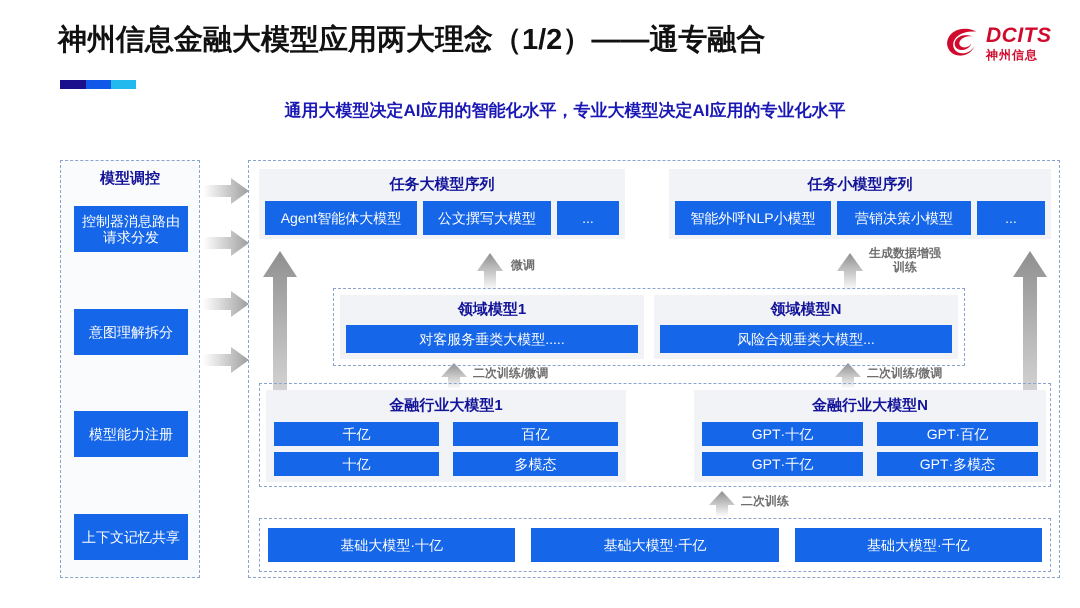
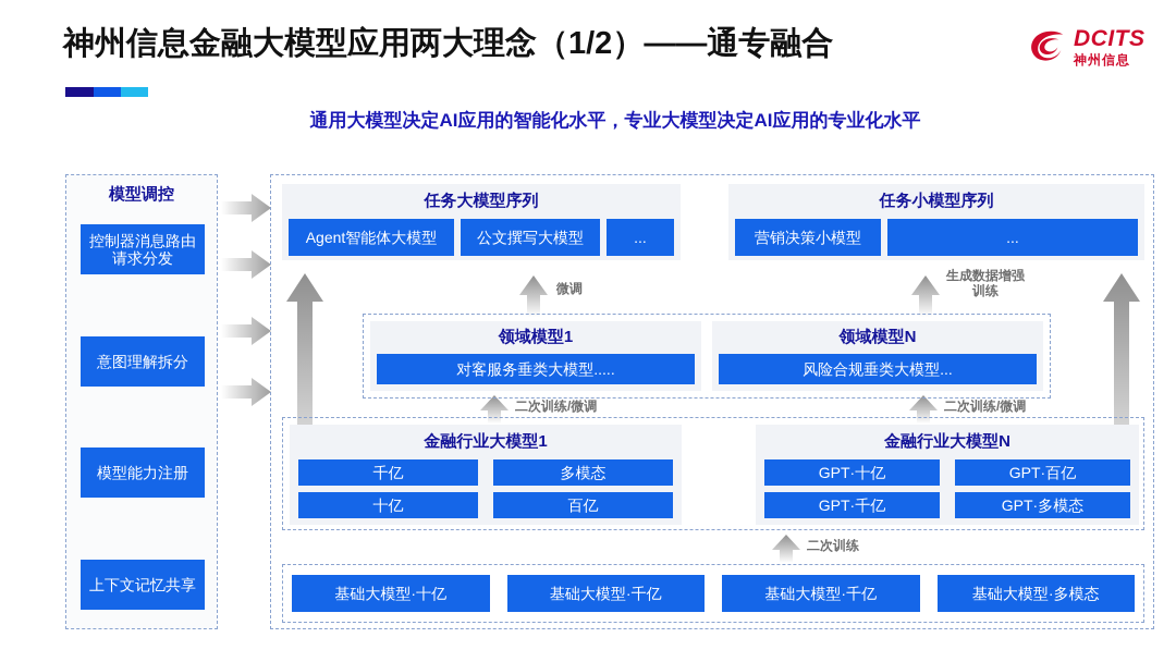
  神州信息金融大模型应用两大理念（1/2）——通专融合
  通用大模型决定AI应用的智能化水平，专业大模型决定AI应用的专业化水平
  DCITS
  神州信息
  模型调控
  控制器消息路由请求分发
  意图理解拆分
  模型能力注册
  上下文记忆共享
  微调
  生成数据增强
  训练
  二次训练/微调
  二次训练/微调
  二次训练
  任务大模型序列
  Agent智能体大模型
  公文撰写大模型
  ...
  任务小模型序列
- 智能外呼NLP小模型
  营销决策小模型
  ...
  领域模型1
  对客服务垂类大模型.....
  领域模型N
  风险合规垂类大模型...
  金融行业大模型1
  千亿
- 百亿
+ 多模态
  十亿
- 多模态
+ 百亿
  金融行业大模型N
  GPT·十亿
  GPT·百亿
  GPT·千亿
  GPT·多模态
  基础大模型·十亿
  基础大模型·千亿
  基础大模型·千亿
+ 基础大模型·多模态
